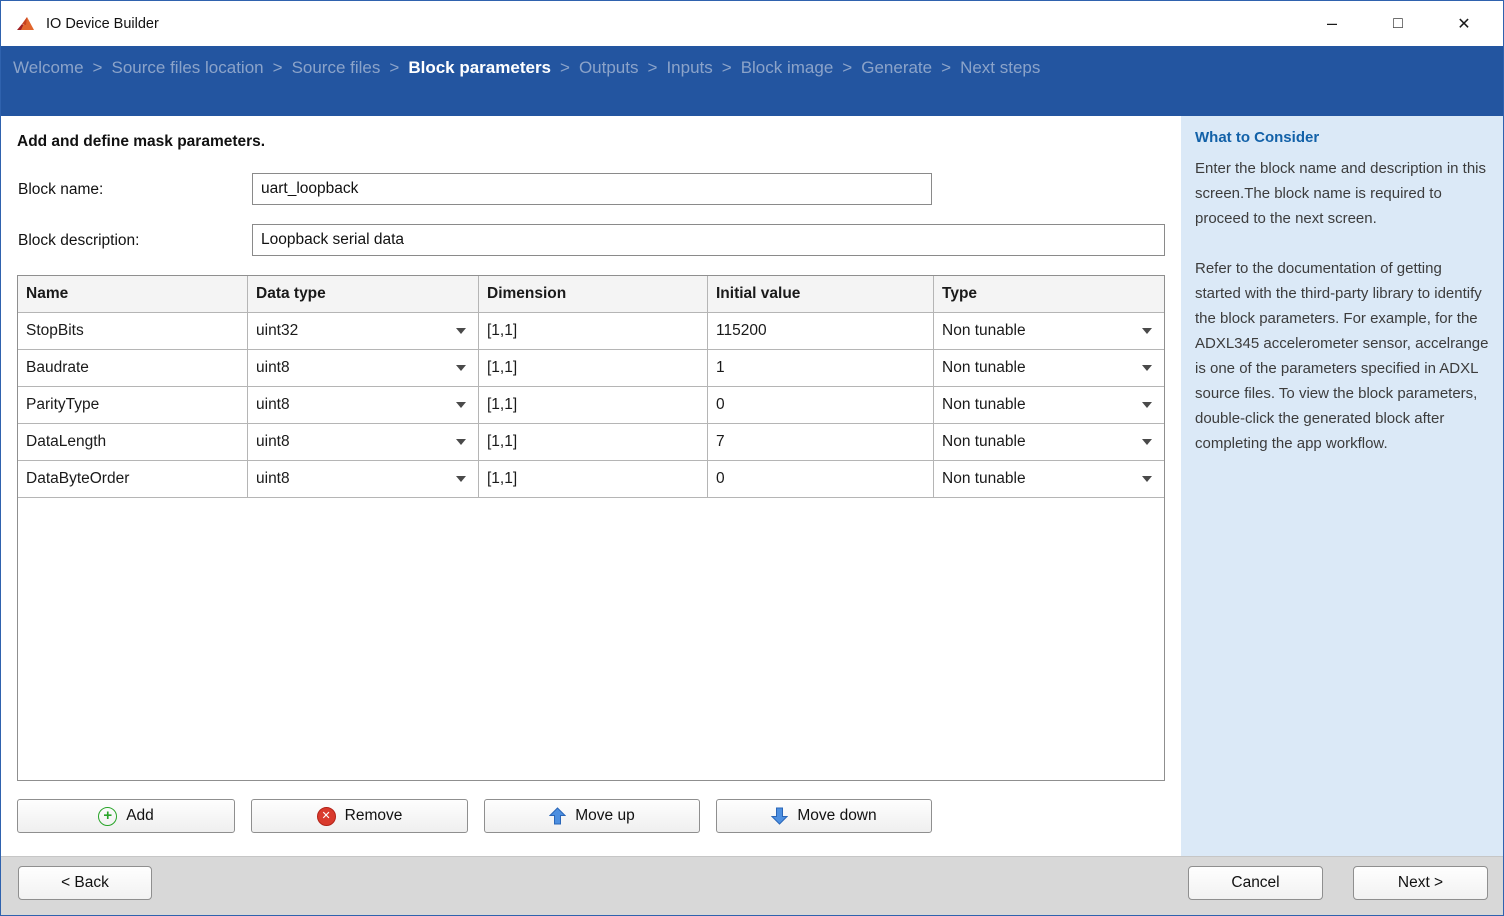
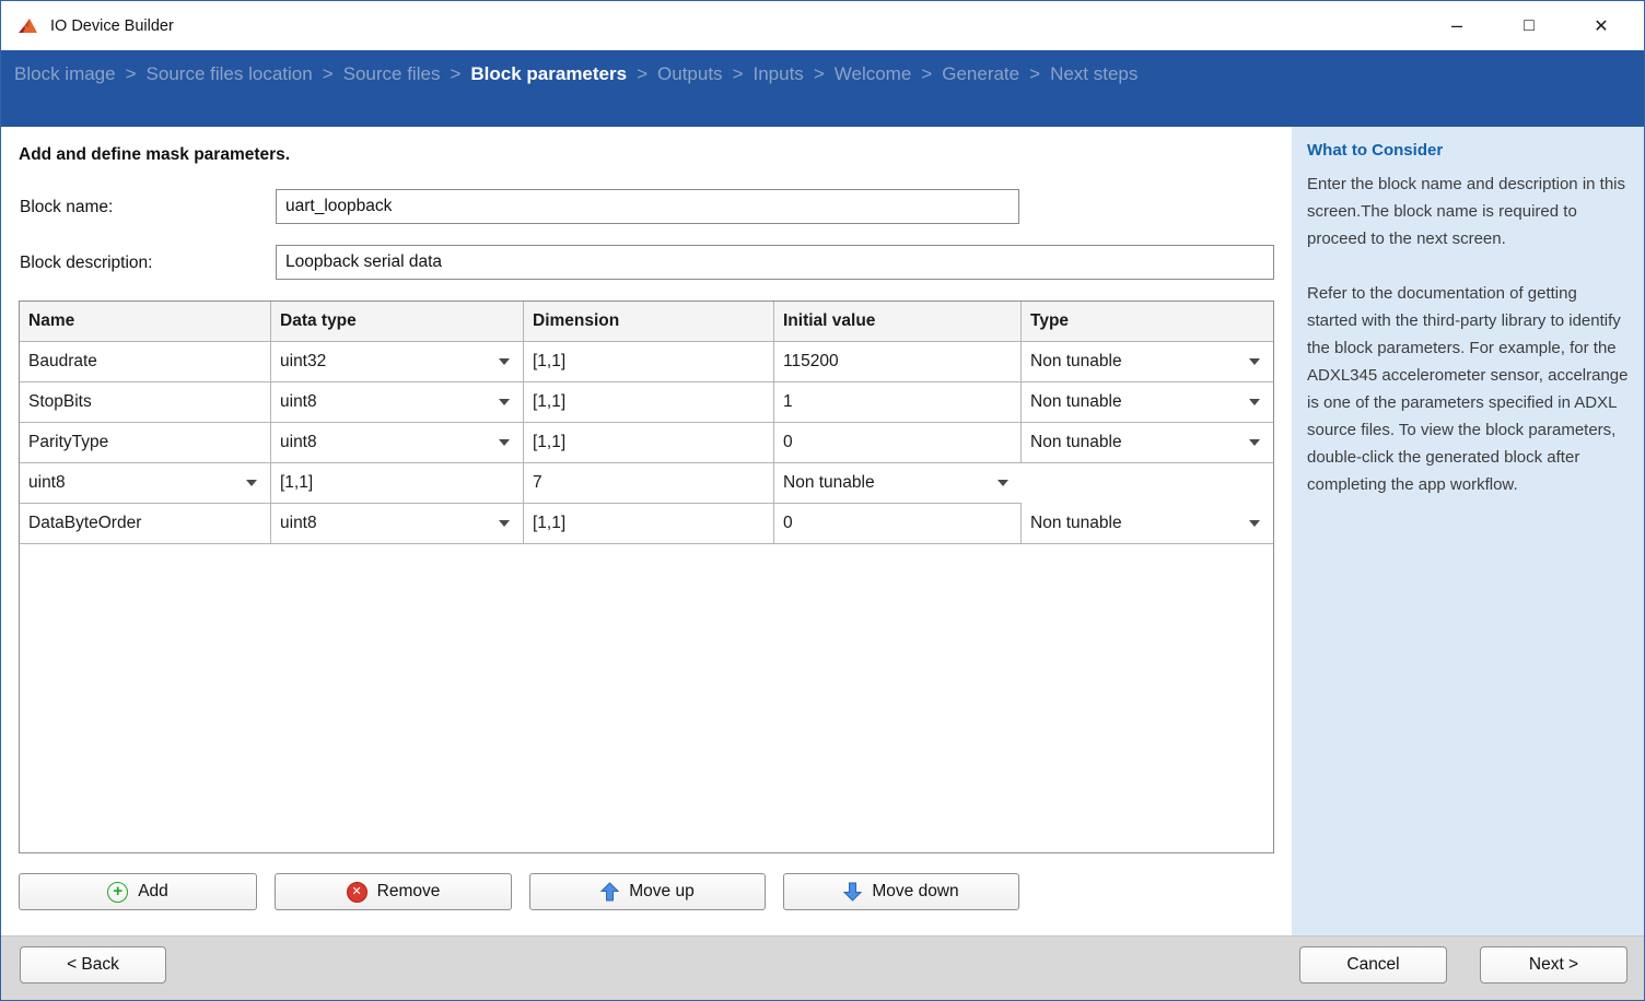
  IO Device Builder
  –
  □
  ✕
- Welcome
+ Block image
  >
  Source files location
  >
  Source files
  >
  Block parameters
  >
  Outputs
  >
  Inputs
  >
- Block image
+ Welcome
  >
  Generate
  >
  Next steps
  Add and define mask parameters.
  Block name:
  uart_loopback
  Block description:
  Loopback serial data
  Name
  Data type
  Dimension
  Initial value
  Type
- StopBits
+ Baudrate
  uint32
  [1,1]
  115200
  Non tunable
- Baudrate
+ StopBits
  uint8
  [1,1]
  1
  Non tunable
  ParityType
  uint8
  [1,1]
  0
  Non tunable
- DataLength
  uint8
  [1,1]
  7
  Non tunable
  DataByteOrder
  uint8
  [1,1]
  0
  Non tunable
  +
  Add
  ✕
  Remove
  Move up
  Move down
  What to Consider
  Enter the block name and description in this screen.The block name is required to proceed to the next screen.
  Refer to the documentation of getting started with the third-party library to identify the block parameters. For example, for the ADXL345 accelerometer sensor, accelrange is one of the parameters specified in ADXL source files. To view the block parameters, double-click the generated block after completing the app workflow.
  < Back
  Cancel
  Next >
